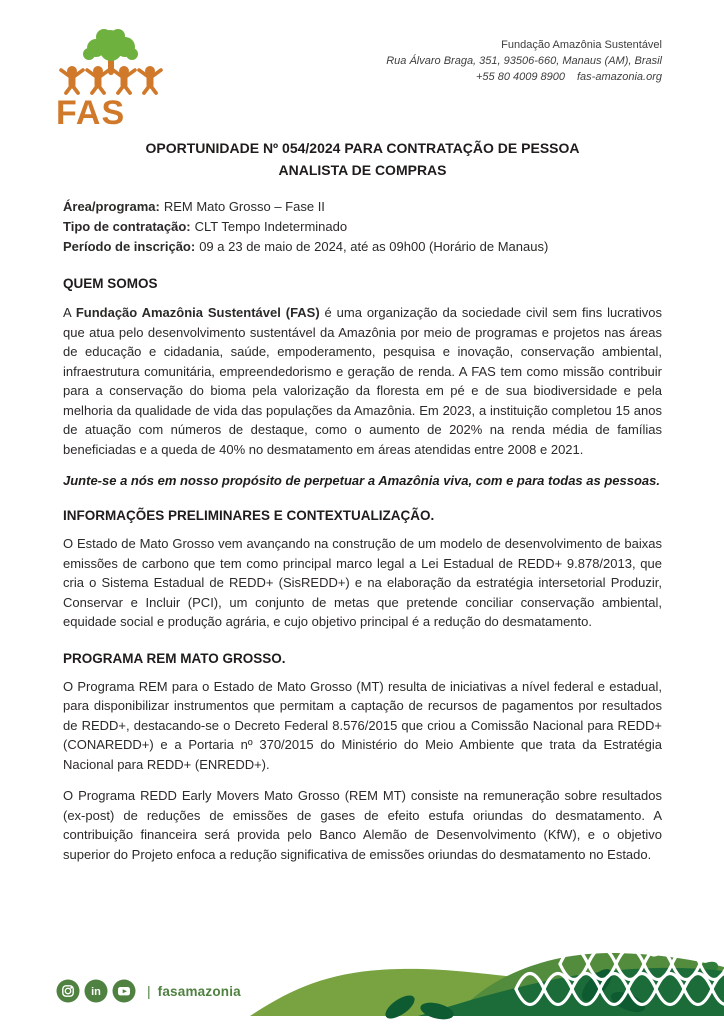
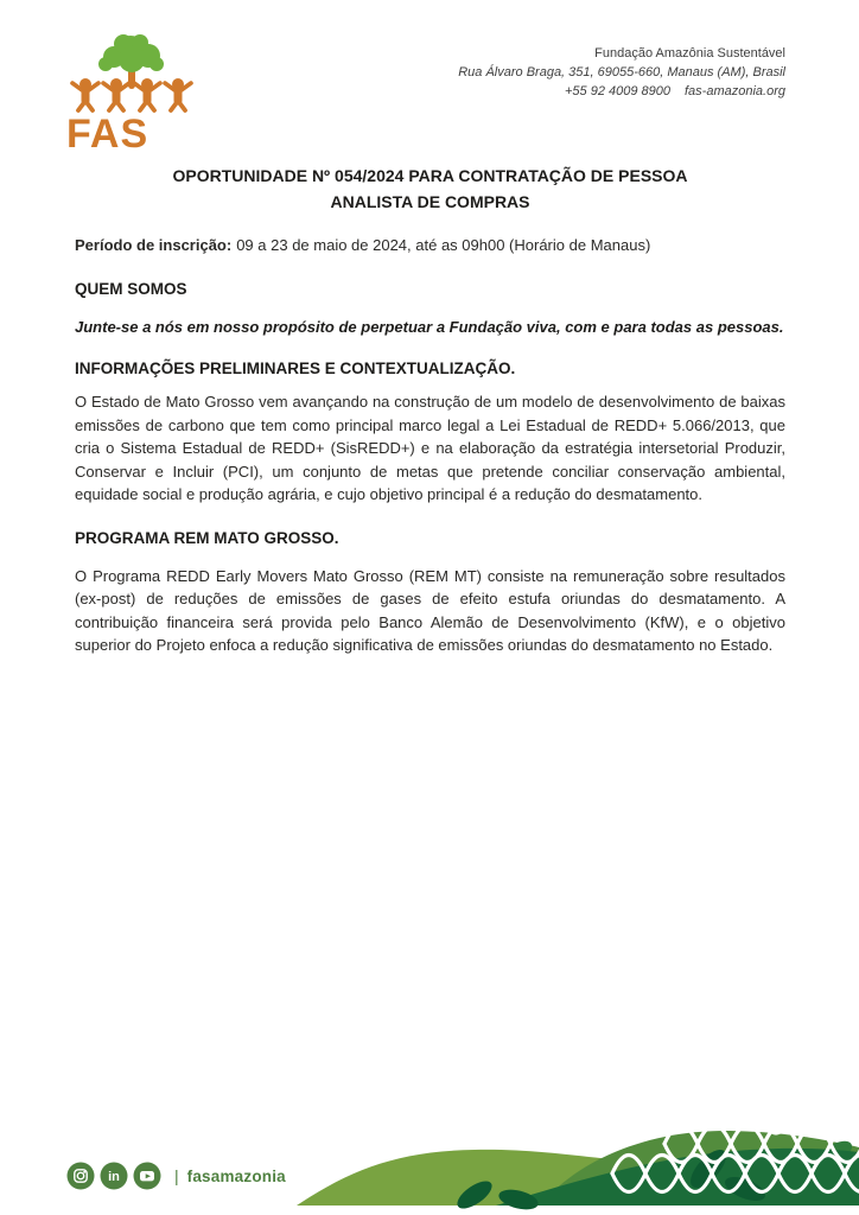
  FAS
  Fundação Amazônia Sustentável
- Rua Álvaro Braga, 351, 93506-660, Manaus (AM), Brasil
+ Rua Álvaro Braga, 351, 69055-660, Manaus (AM), Brasil
- +55 80 4009 8900 fas-amazonia.org
+ +55 92 4009 8900 fas-amazonia.org
  OPORTUNIDADE Nº 054/2024 PARA CONTRATAÇÃO DE PESSOA
  ANALISTA DE COMPRAS
- Área/programa: REM Mato Grosso – Fase II
- Tipo de contratação: CLT Tempo Indeterminado
  Período de inscrição: 09 a 23 de maio de 2024, até as 09h00 (Horário de Manaus)
  QUEM SOMOS
- A Fundação Amazônia Sustentável (FAS) é uma organização da sociedade civil sem fins lucrativos que atua pelo desenvolvimento sustentável da Amazônia por meio de programas e projetos nas áreas de educação e cidadania, saúde, empoderamento, pesquisa e inovação, conservação ambiental, infraestrutura comunitária, empreendedorismo e geração de renda. A FAS tem como missão contribuir para a conservação do bioma pela valorização da floresta em pé e de sua biodiversidade e pela melhoria da qualidade de vida das populações da Amazônia. Em 2023, a instituição completou 15 anos de atuação com números de destaque, como o aumento de 202% na renda média de famílias beneficiadas e a queda de 40% no desmatamento em áreas atendidas entre 2008 e 2021.
- Junte-se a nós em nosso propósito de perpetuar a Amazônia viva, com e para todas as pessoas.
+ Junte-se a nós em nosso propósito de perpetuar a Fundação viva, com e para todas as pessoas.
  INFORMAÇÕES PRELIMINARES E CONTEXTUALIZAÇÃO.
- O Estado de Mato Grosso vem avançando na construção de um modelo de desenvolvimento de baixas emissões de carbono que tem como principal marco legal a Lei Estadual de REDD+ 9.878/2013, que cria o Sistema Estadual de REDD+ (SisREDD+) e na elaboração da estratégia intersetorial Produzir, Conservar e Incluir (PCI), um conjunto de metas que pretende conciliar conservação ambiental, equidade social e produção agrária, e cujo objetivo principal é a redução do desmatamento.
+ O Estado de Mato Grosso vem avançando na construção de um modelo de desenvolvimento de baixas emissões de carbono que tem como principal marco legal a Lei Estadual de REDD+ 5.066/2013, que cria o Sistema Estadual de REDD+ (SisREDD+) e na elaboração da estratégia intersetorial Produzir, Conservar e Incluir (PCI), um conjunto de metas que pretende conciliar conservação ambiental, equidade social e produção agrária, e cujo objetivo principal é a redução do desmatamento.
  PROGRAMA REM MATO GROSSO.
- O Programa REM para o Estado de Mato Grosso (MT) resulta de iniciativas a nível federal e estadual, para disponibilizar instrumentos que permitam a captação de recursos de pagamentos por resultados de REDD+, destacando-se o Decreto Federal 8.576/2015 que criou a Comissão Nacional para REDD+ (CONAREDD+) e a Portaria nº 370/2015 do Ministério do Meio Ambiente que trata da Estratégia Nacional para REDD+ (ENREDD+).
  O Programa REDD Early Movers Mato Grosso (REM MT) consiste na remuneração sobre resultados (ex-post) de reduções de emissões de gases de efeito estufa oriundas do desmatamento. A contribuição financeira será provida pelo Banco Alemão de Desenvolvimento (KfW), e o objetivo superior do Projeto enfoca a redução significativa de emissões oriundas do desmatamento no Estado.
  in
  |
  fasamazonia
